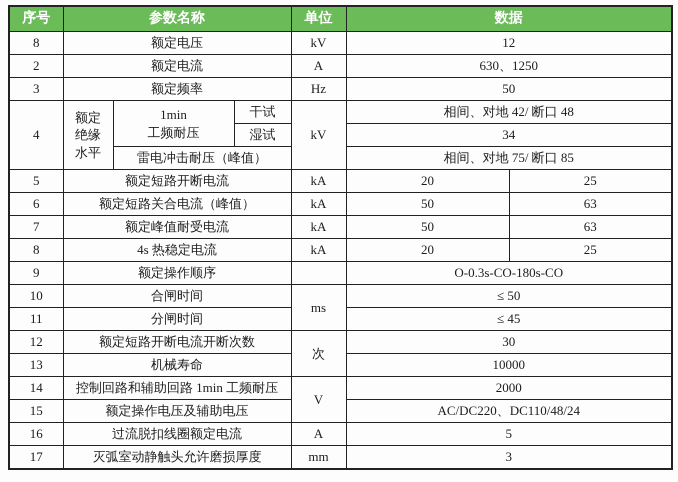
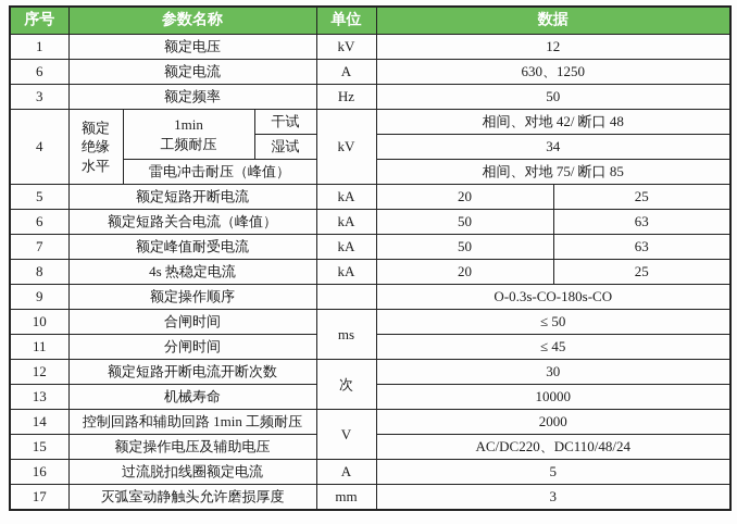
  序号	参数名称	单位	数据
- 8	额定电压	kV	12
+ 1	额定电压	kV	12
- 2	额定电流	A	630、1250
+ 6	额定电流	A	630、1250
  3	额定频率	Hz	50
  4	额定 绝缘 水平	1min 工频耐压	干试	kV	相间、对地 42/ 断口 48
  湿试	34
  雷电冲击耐压（峰值）	相间、对地 75/ 断口 85
  5	额定短路开断电流	kA	20	25
  6	额定短路关合电流（峰值）	kA	50	63
  7	额定峰值耐受电流	kA	50	63
  8	4s 热稳定电流	kA	20	25
  9	额定操作顺序		O-0.3s-CO-180s-CO
  10	合闸时间	ms	≤ 50
  11	分闸时间	≤ 45
  12	额定短路开断电流开断次数	次	30
  13	机械寿命	10000
  14	控制回路和辅助回路 1min 工频耐压	V	2000
  15	额定操作电压及辅助电压	AC/DC220、DC110/48/24
  16	过流脱扣线圈额定电流	A	5
  17	灭弧室动静触头允许磨损厚度	mm	3
